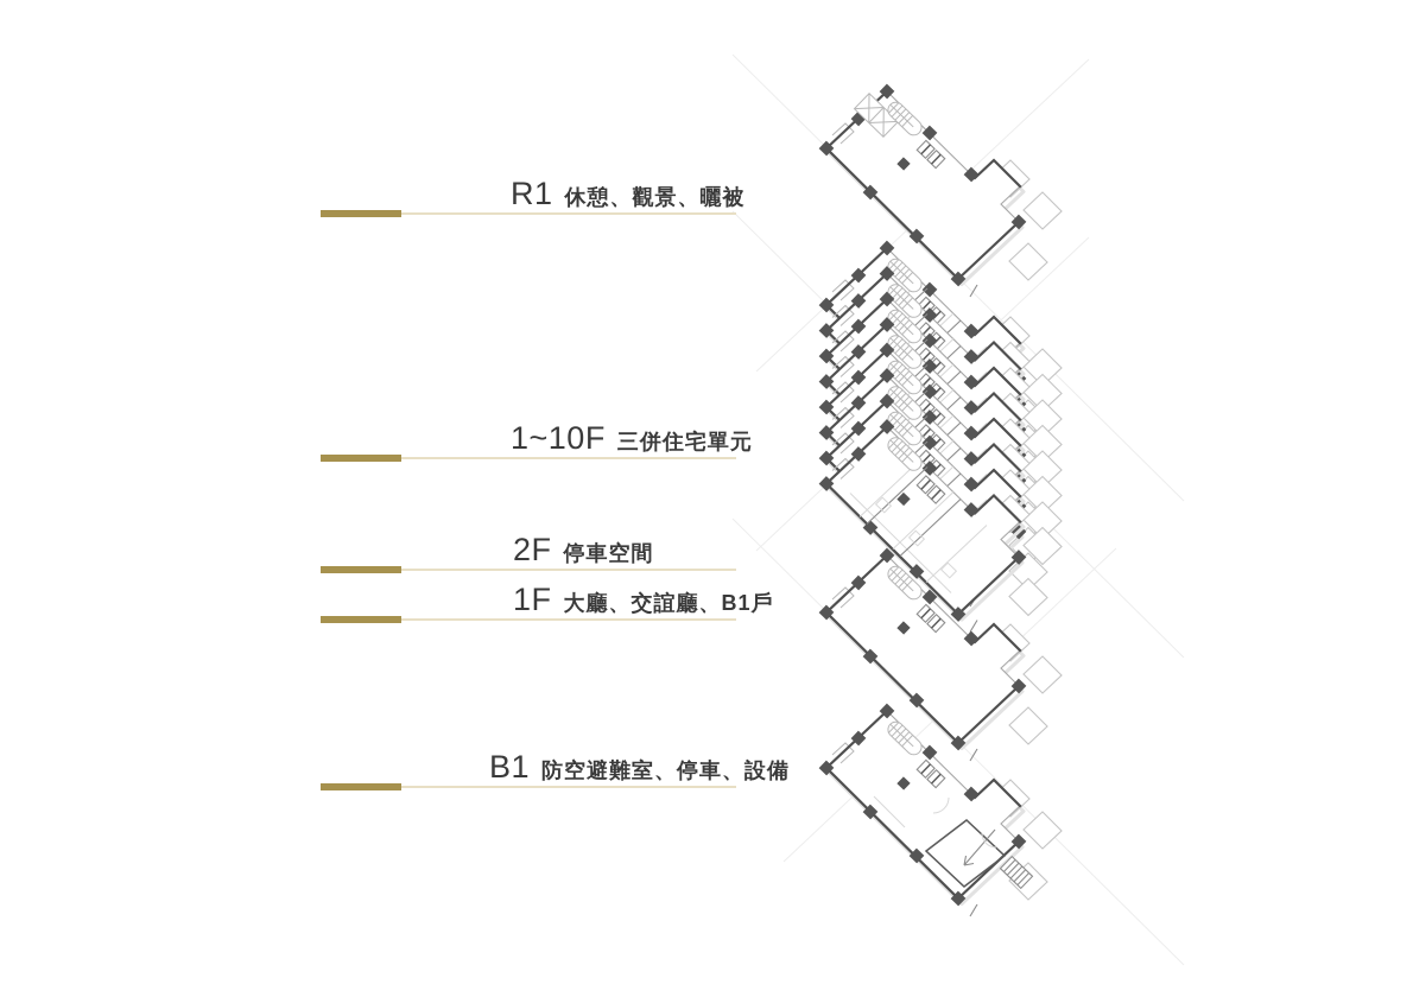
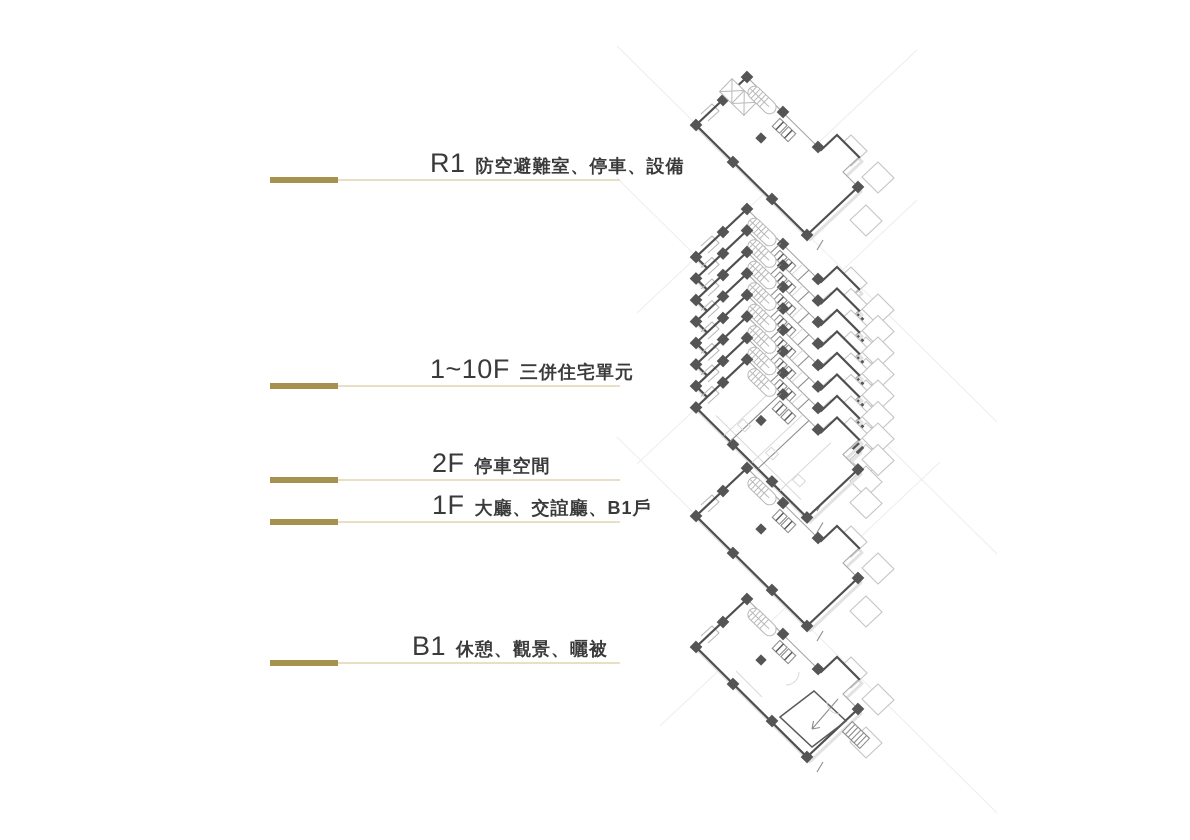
  R1
- 休憩、觀景、曬被
+ 防空避難室、停車、設備
  1~10F
  三併住宅單元
  2F
  停車空間
  1F
  大廳、交誼廳、B1戶
  B1
- 防空避難室、停車、設備
+ 休憩、觀景、曬被
